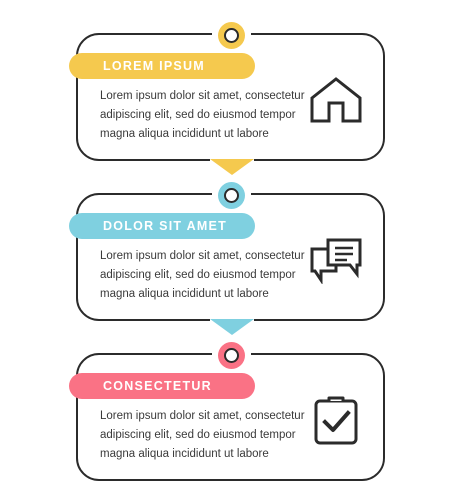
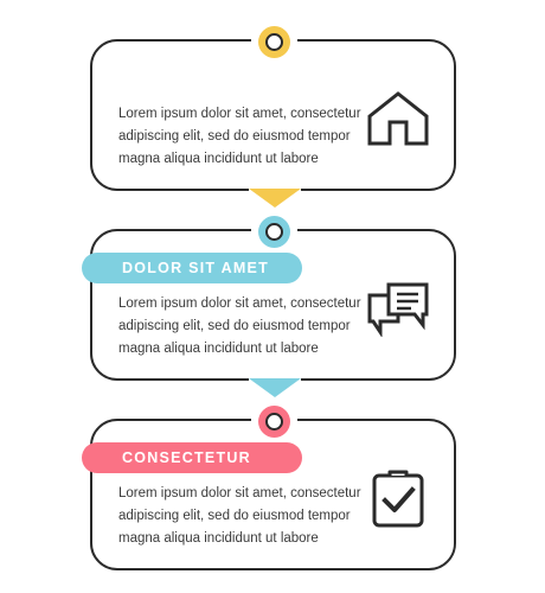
- LOREM IPSUM
  Lorem ipsum dolor sit amet, consectetur
  adipiscing elit, sed do eiusmod tempor
  magna aliqua incididunt ut labore
  DOLOR SIT AMET
  Lorem ipsum dolor sit amet, consectetur
  adipiscing elit, sed do eiusmod tempor
  magna aliqua incididunt ut labore
  CONSECTETUR
  Lorem ipsum dolor sit amet, consectetur
  adipiscing elit, sed do eiusmod tempor
  magna aliqua incididunt ut labore
